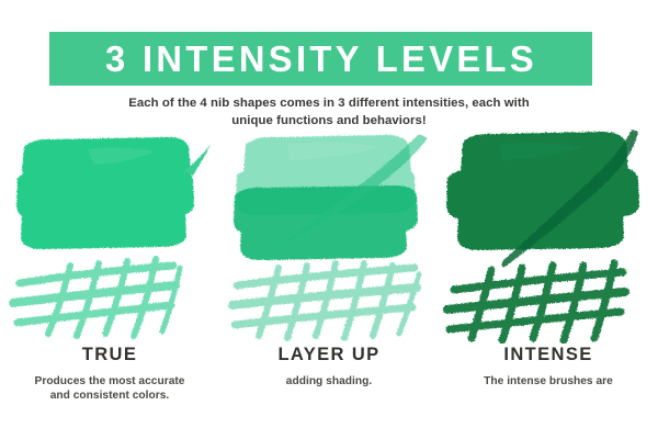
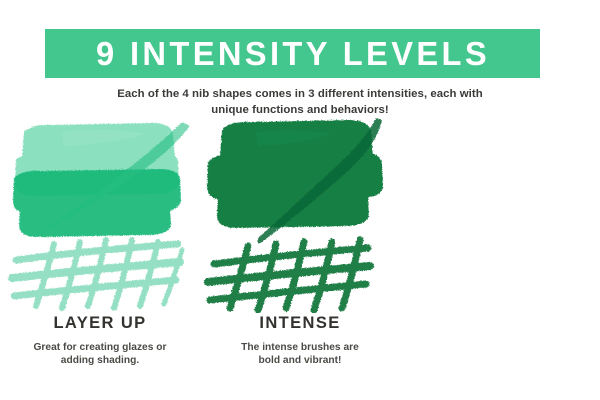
- 3 INTENSITY LEVELS
+ 9 INTENSITY LEVELS
  Each of the 4 nib shapes comes in 3 different intensities, each with
  unique functions and behaviors!
- TRUE
- Produces the most accurate
- and consistent colors.
  LAYER UP
+ Great for creating glazes or
  adding shading.
  INTENSE
  The intense brushes are
+ bold and vibrant!
